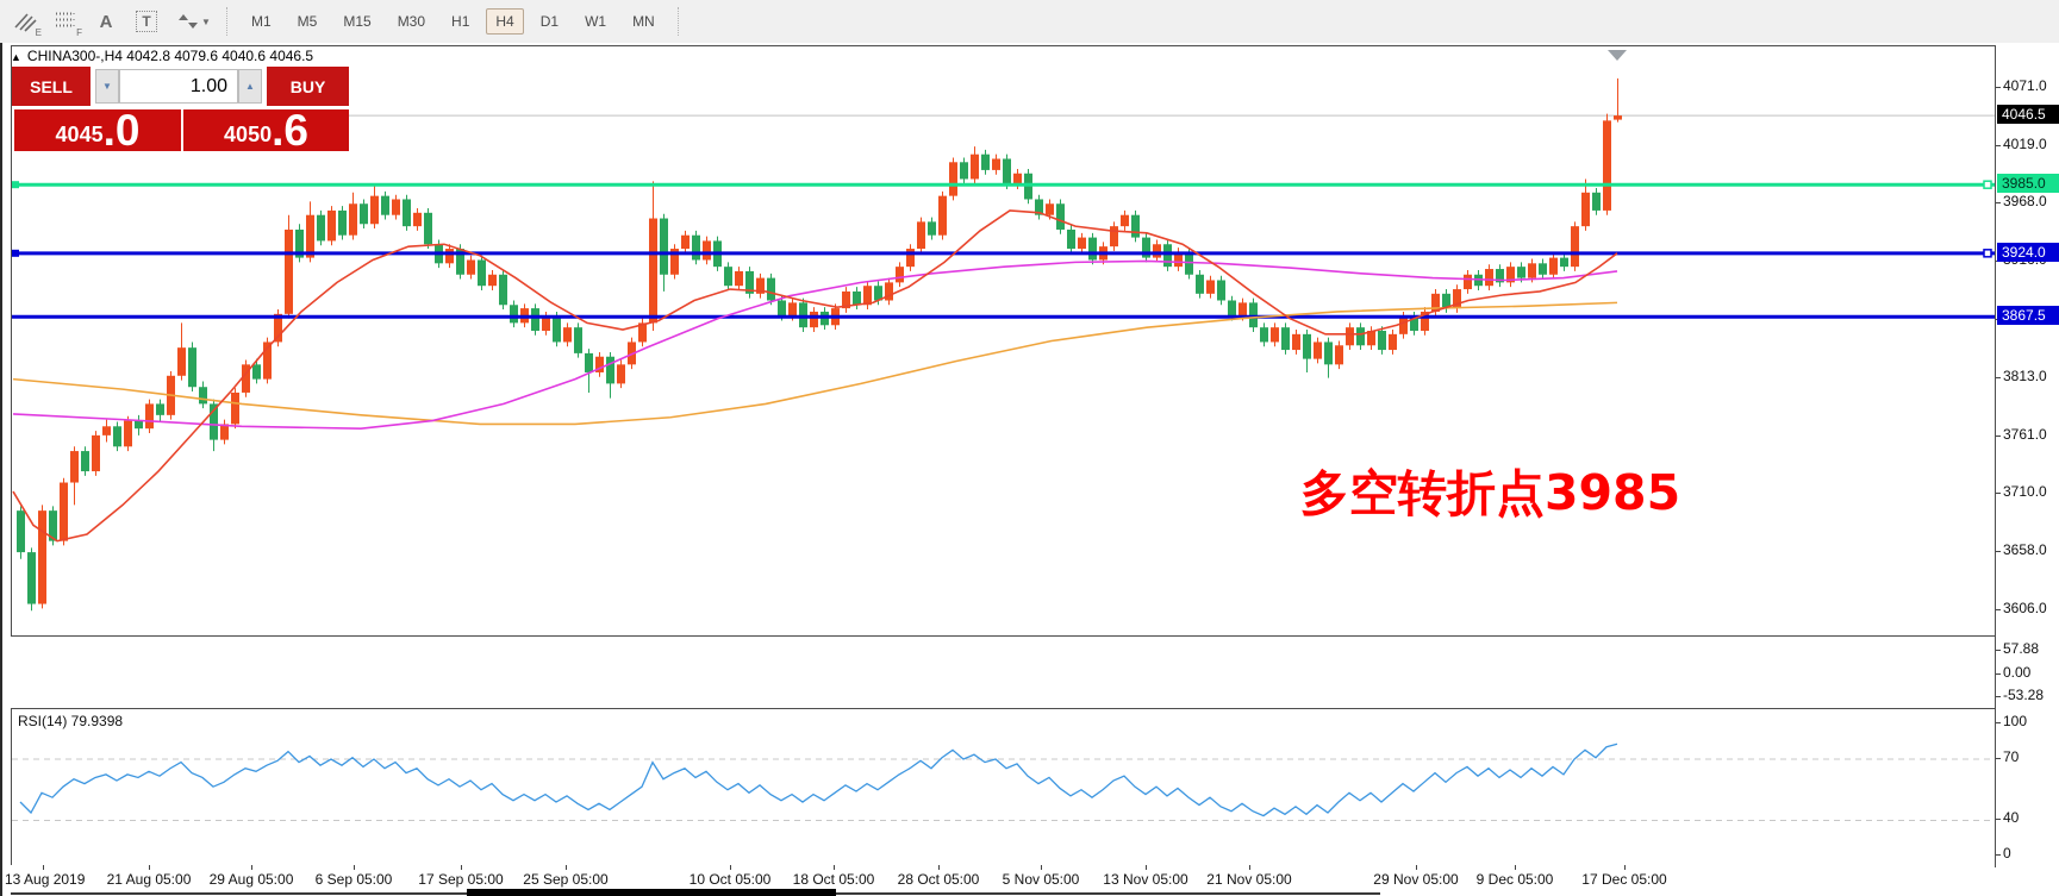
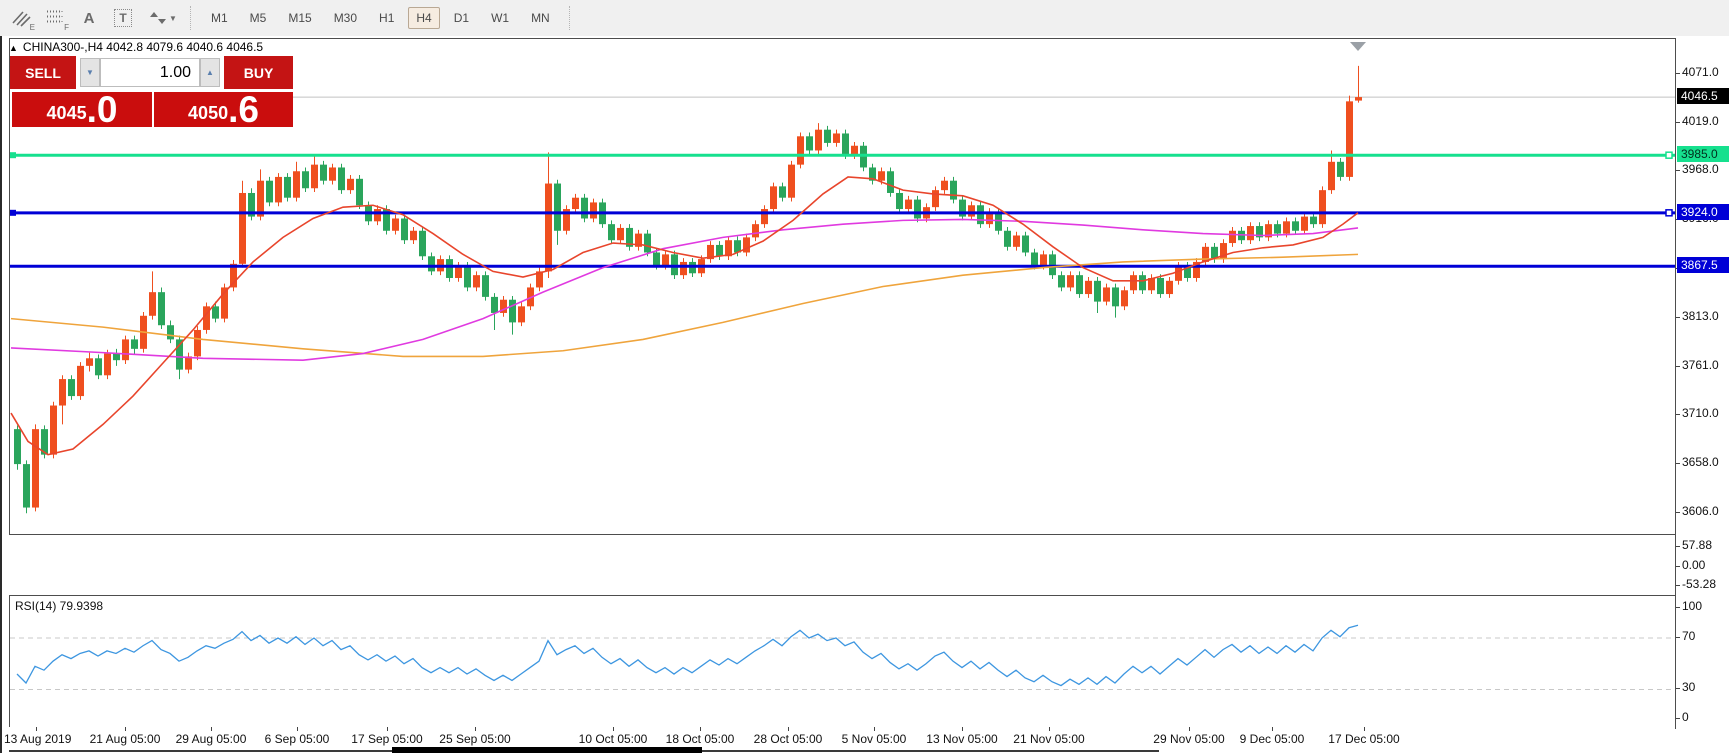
  E
  F
  A
  T
  ▼
  M1
  M5
  M15
  M30
  H1
  H4
  D1
  W1
  MN
  RSI(14) 79.9398
  4071.0
  4019.0
  3968.0
  3813.0
  3761.0
  3710.0
  3658.0
  3606.0
  4046.5
  3985.0
  3924.0
  3867.5
  57.88
  0.00
  -53.28
  100
  70
- 40
+ 30
  0
  13 Aug 2019
  21 Aug 05:00
  29 Aug 05:00
  6 Sep 05:00
  17 Sep 05:00
  25 Sep 05:00
  10 Oct 05:00
  18 Oct 05:00
  28 Oct 05:00
  5 Nov 05:00
  13 Nov 05:00
  21 Nov 05:00
  29 Nov 05:00
  9 Dec 05:00
  17 Dec 05:00
  ▲ CHINA300-,H4 4042.8 4079.6 4040.6 4046.5
  SELL
  ▼
  1.00
  ▲
  BUY
  4045
  .0
  4050
  .6
- 多空转折点3985
